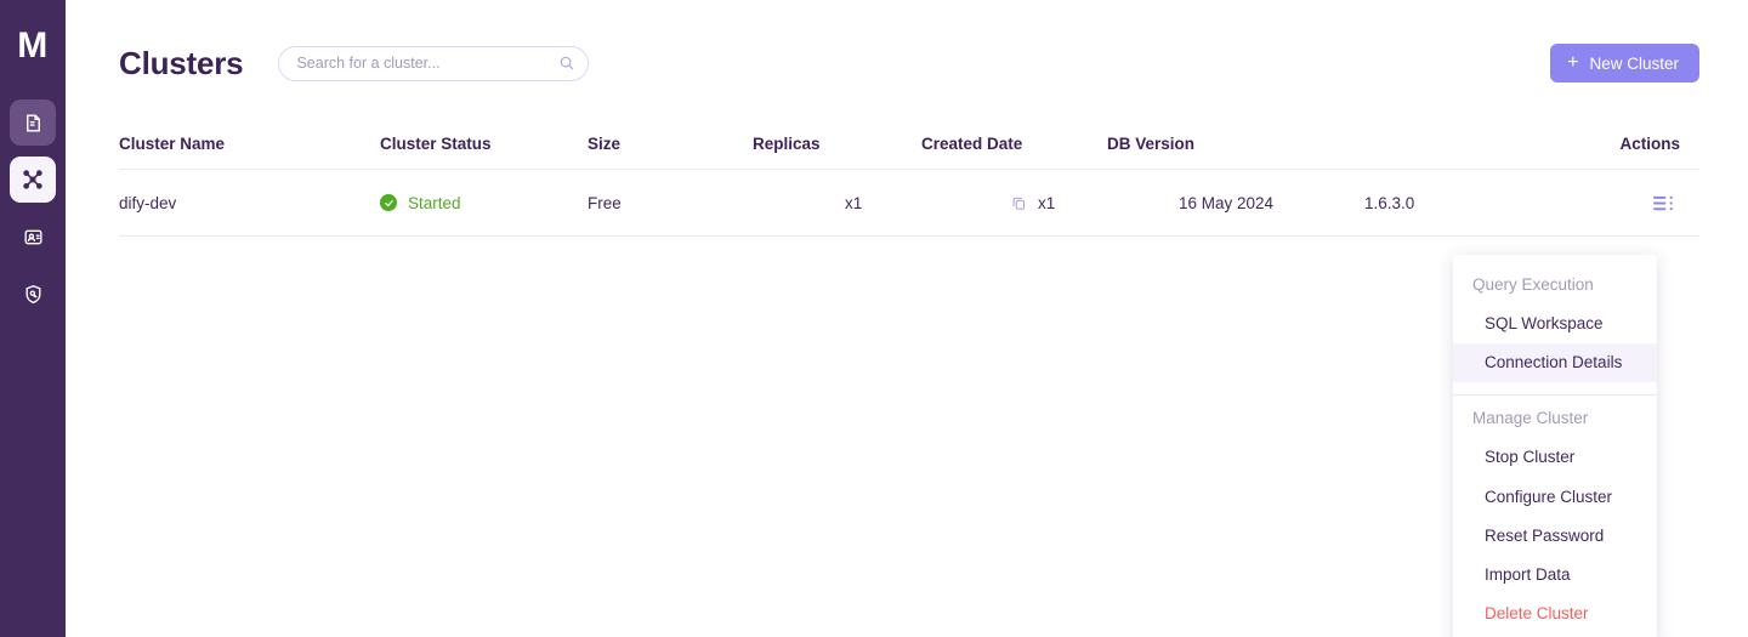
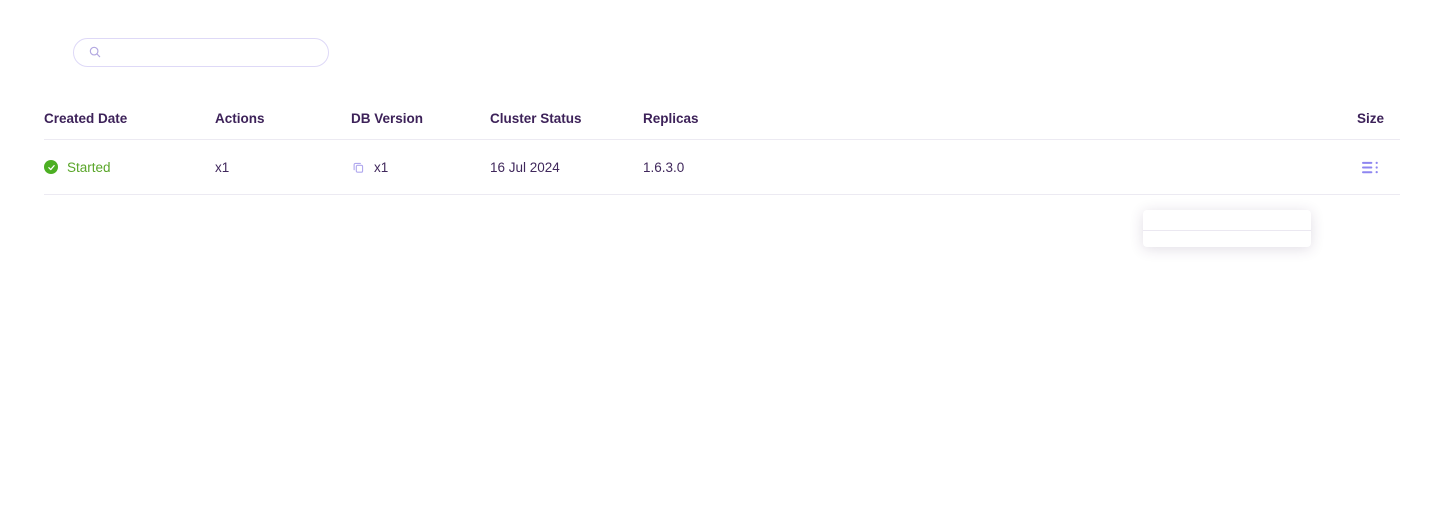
- M
- Clusters
- Search for a cluster...
- +
- New Cluster
- Cluster Name
- Cluster Status
+ Created Date
- Size
+ Actions
- Replicas
+ DB Version
- Created Date
+ Cluster Status
- DB Version
+ Replicas
- Actions
+ Size
- dify-dev
  Started
- Free
  x1
  x1
- 16 May 2024
+ 16 Jul 2024
  1.6.3.0
- Query Execution
- SQL Workspace
- Connection Details
- Manage Cluster
- Stop Cluster
- Configure Cluster
- Reset Password
- Import Data
- Delete Cluster
